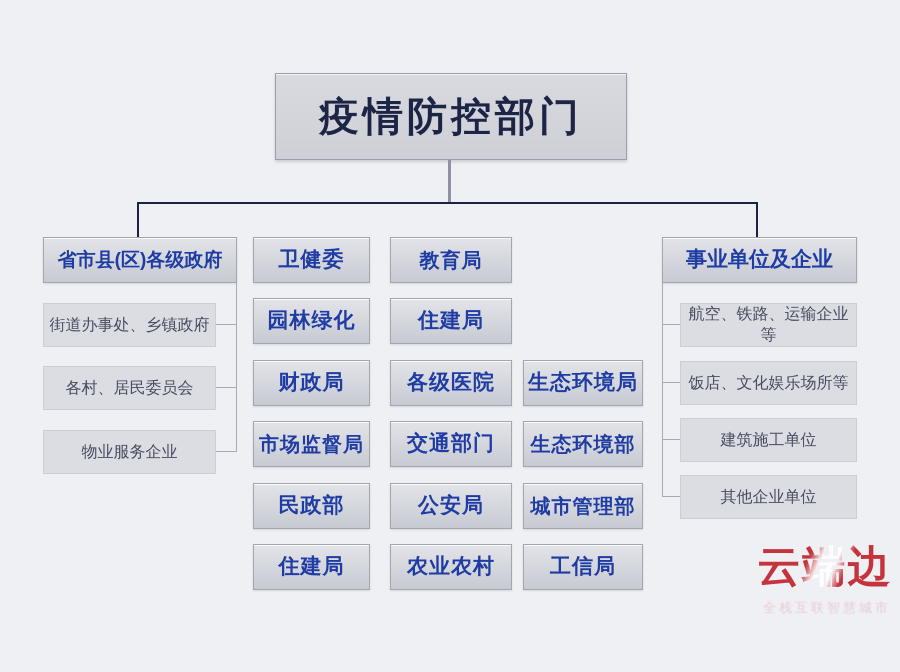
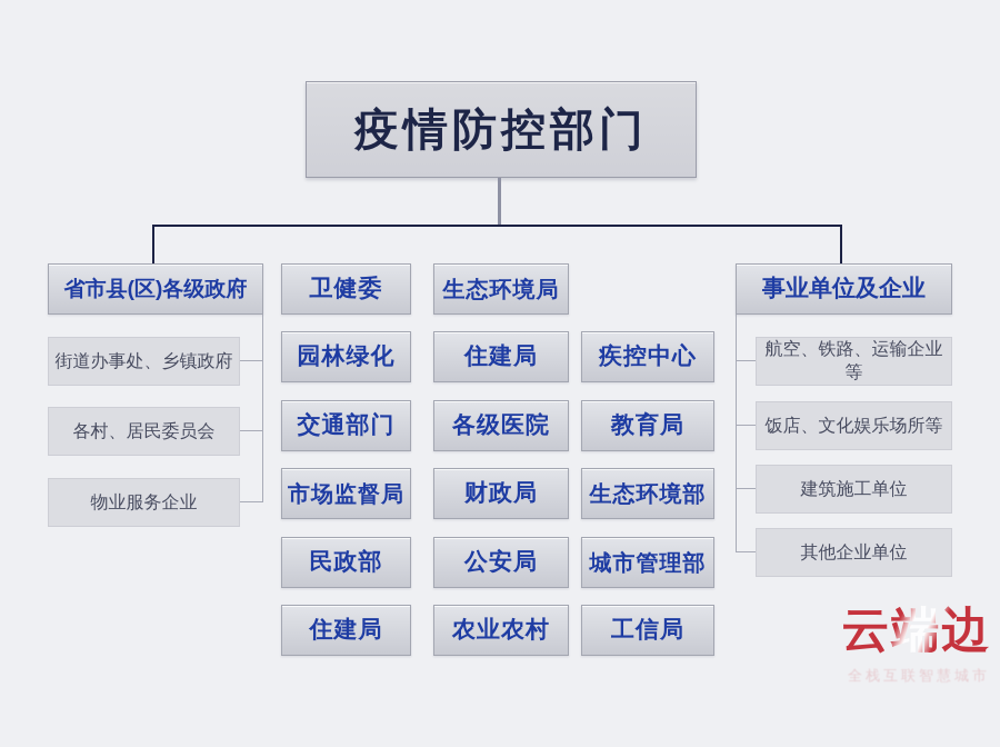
  疫情防控部门
  省市县(区)各级政府
  街道办事处、乡镇政府
  各村、居民委员会
  物业服务企业
  卫健委
  园林绿化
- 财政局
+ 交通部门
  市场监督局
  民政部
  住建局
- 教育局
+ 生态环境局
  住建局
  各级医院
- 交通部门
+ 财政局
  公安局
  农业农村
+ 疾控中心
- 生态环境局
+ 教育局
  生态环境部
  城市管理部
  工信局
  事业单位及企业
  航空、铁路、运输企业等
  饭店、文化娱乐场所等
  建筑施工单位
  其他企业单位
  云端边
  全栈互联智慧城市
